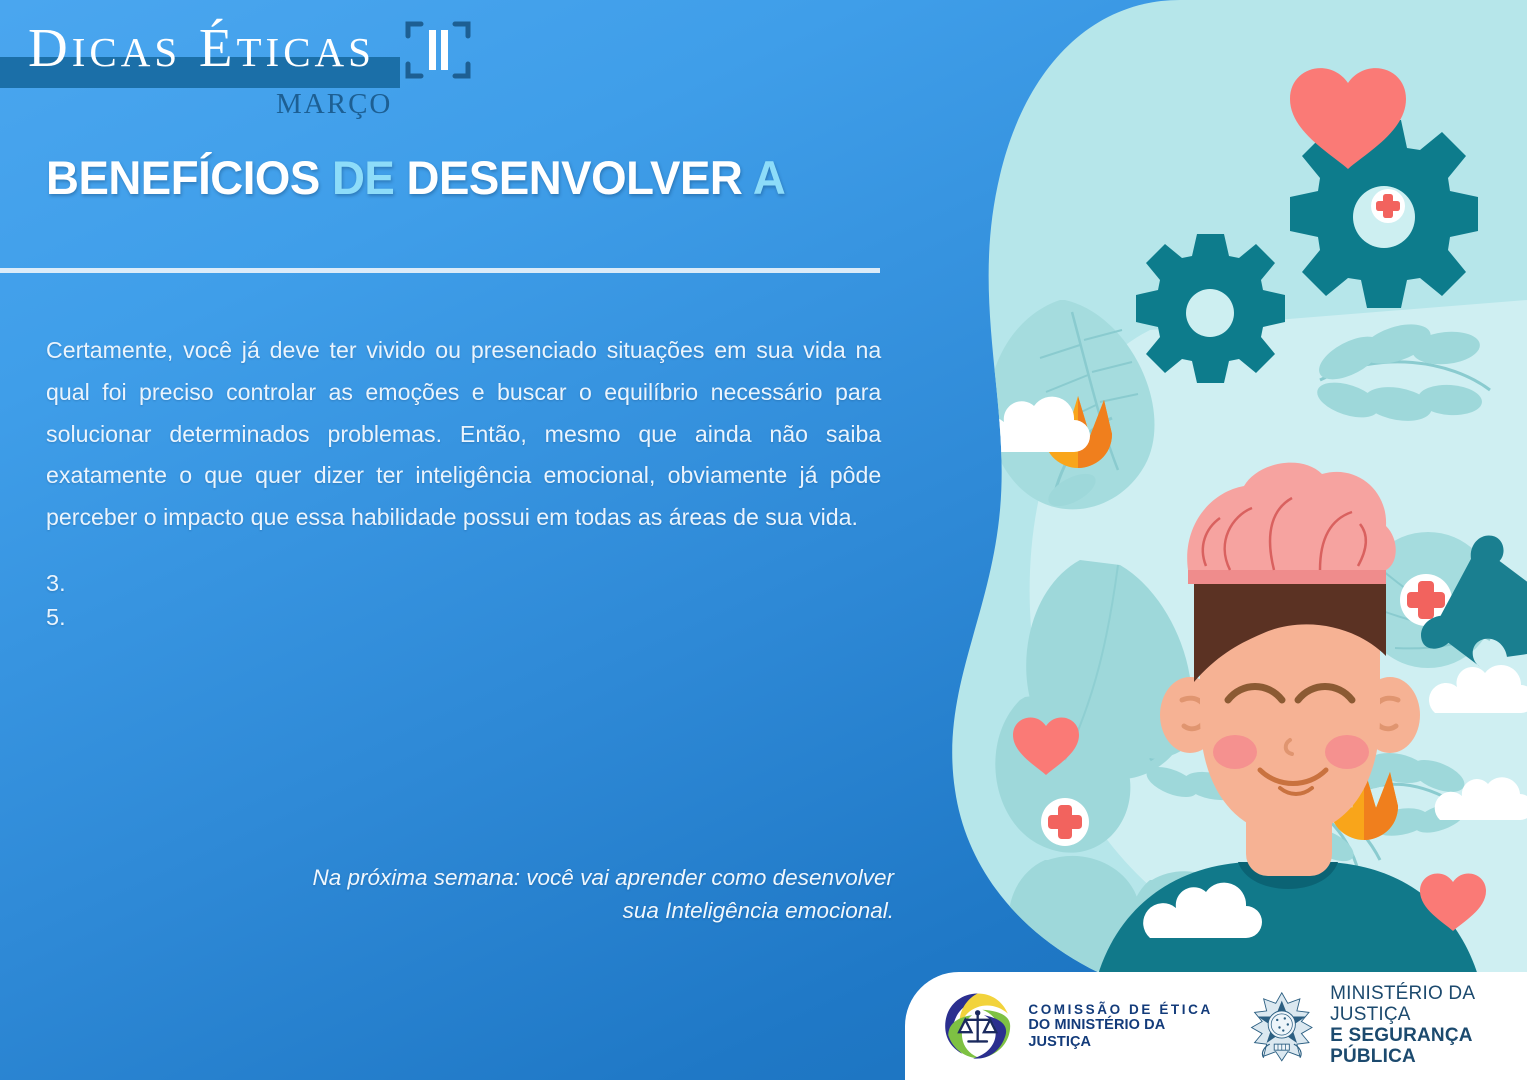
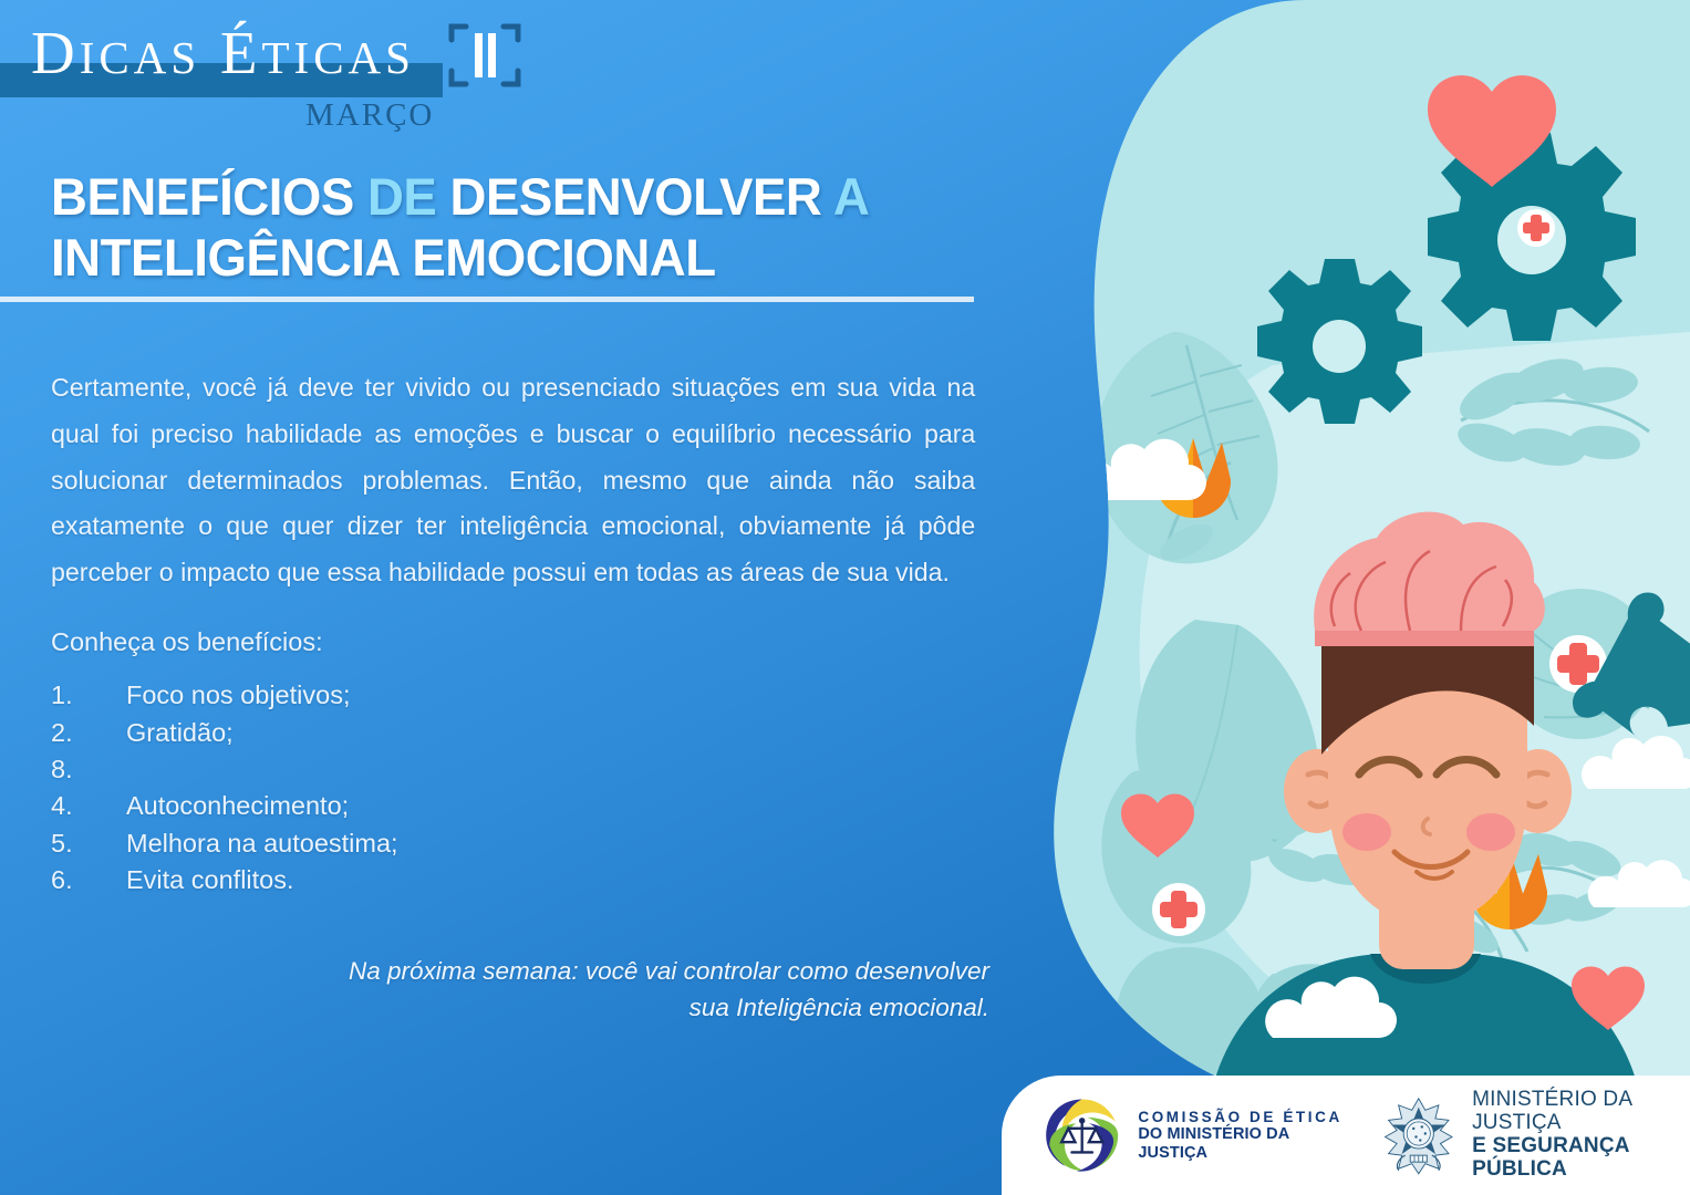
  DICAS ÉTICAS
  MARÇO
  BENEFÍCIOS DE DESENVOLVER A
+ INTELIGÊNCIA EMOCIONAL
- Certamente, você já deve ter vivido ou presenciado situações em sua vida na qual foi preciso controlar as emoções e buscar o equilíbrio necessário para solucionar determinados problemas. Então, mesmo que ainda não saiba exatamente o que quer dizer ter inteligência emocional, obviamente já pôde perceber o impacto que essa habilidade possui em todas as áreas de sua vida.
+ Certamente, você já deve ter vivido ou presenciado situações em sua vida na qual foi preciso habilidade as emoções e buscar o equilíbrio necessário para solucionar determinados problemas. Então, mesmo que ainda não saiba exatamente o que quer dizer ter inteligência emocional, obviamente já pôde perceber o impacto que essa habilidade possui em todas as áreas de sua vida.
+ Conheça os benefícios:
+ 1.
+ Foco nos objetivos;
+ 2.
+ Gratidão;
- 3.
+ 8.
+ 4.
+ Autoconhecimento;
  5.
+ Melhora na autoestima;
+ 6.
+ Evita conflitos.
- Na próxima semana: você vai aprender como desenvolver sua Inteligência emocional.
+ Na próxima semana: você vai controlar como desenvolver sua Inteligência emocional.
  COMISSÃO DE ÉTICA
  DO MINISTÉRIO DA JUSTIÇA
  MINISTÉRIO DA JUSTIÇA
  E SEGURANÇA PÚBLICA
